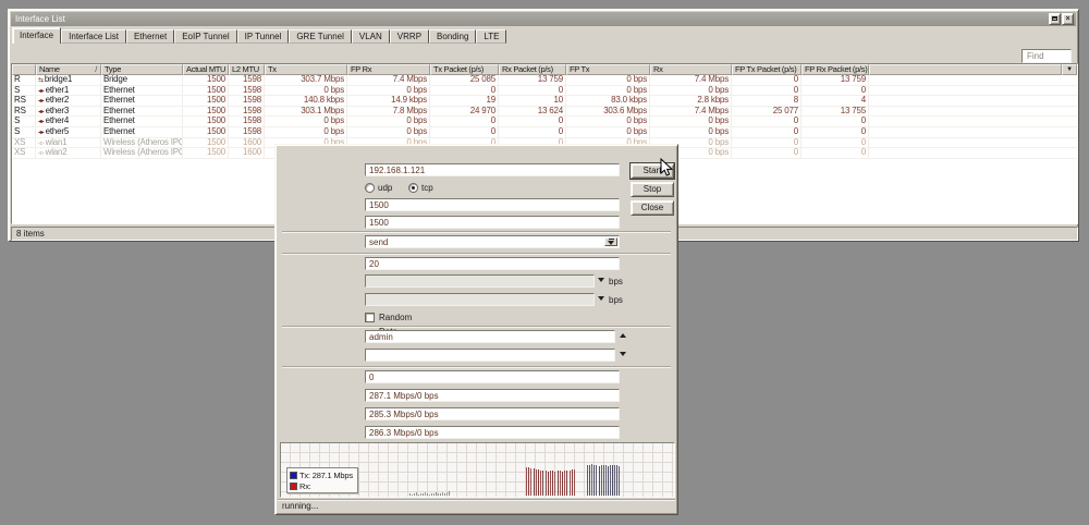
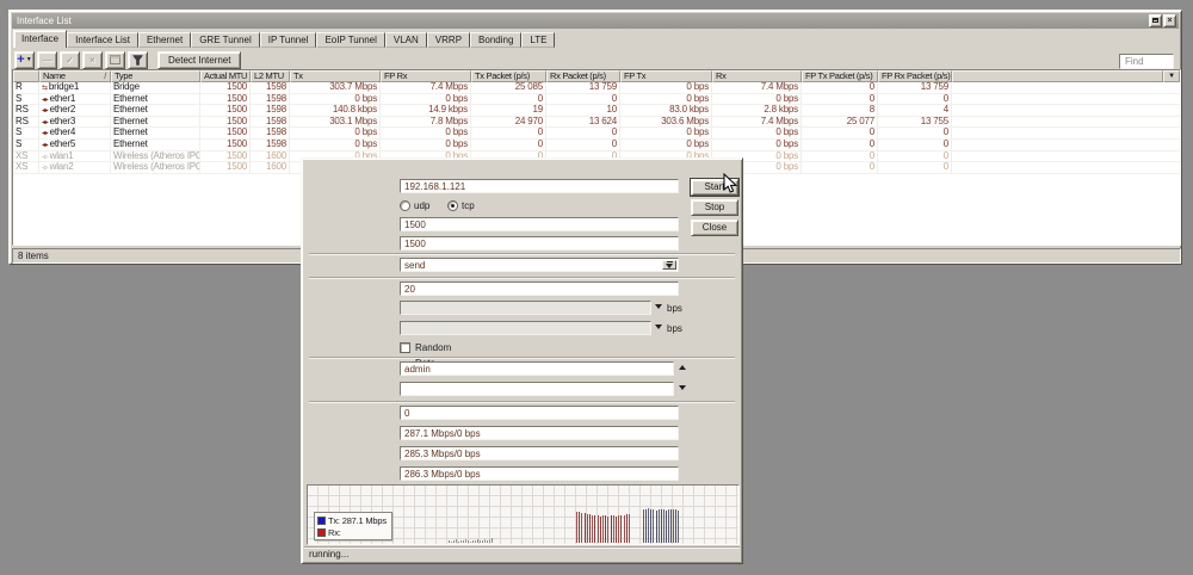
  Interface List
  Interface
  Interface List
  Ethernet
- EoIP Tunnel
+ GRE Tunnel
  IP Tunnel
- GRE Tunnel
+ EoIP Tunnel
  VLAN
  VRRP
  Bonding
  LTE
+ +
+ —
+ ✓
+ ×
+ Detect Internet
  Find
  Name
  /
  Type
  Actual MTU
  L2 MTU
  Tx
  FP Rx
  Tx Packet (p/s)
  Rx Packet (p/s)
  FP Tx
  Rx
  FP Tx Packet (p/s)
  FP Rx Packet (p/s)
  R
  bridge1
  Bridge
  1500
  1598
  303.7 Mbps
  7.4 Mbps
  25 085
  13 759
  0 bps
  7.4 Mbps
  0
  13 759
  S
  ether1
  Ethernet
  1500
  1598
  0 bps
  0 bps
  0
  0
  0 bps
  0 bps
  0
  0
  RS
  ether2
  Ethernet
  1500
  1598
  140.8 kbps
  14.9 kbps
  19
  10
  83.0 kbps
  2.8 kbps
  8
  4
  RS
  ether3
  Ethernet
  1500
  1598
  303.1 Mbps
  7.8 Mbps
  24 970
  13 624
  303.6 Mbps
  7.4 Mbps
  25 077
  13 755
  S
  ether4
  Ethernet
  1500
  1598
  0 bps
  0 bps
  0
  0
  0 bps
  0 bps
  0
  0
  S
  ether5
  Ethernet
  1500
  1598
  0 bps
  0 bps
  0
  0
  0 bps
  0 bps
  0
  0
  XS
  wlan1
  Wireless (Atheros IPQ
  1500
  1600
  0 bps
  0 bps
  0
  0
  0 bps
  0 bps
  0
  0
  XS
  wlan2
  Wireless (Atheros IPQ
  1500
  1600
  0 bps
  0
  0
  8 items
  192.168.1.121
  udp
  tcp
  1500
  1500
  send
  20
  bps
  bps
  admin
  0
  287.1 Mbps/0 bps
  285.3 Mbps/0 bps
  286.3 Mbps/0 bps
  Start
  Stop
  Close
  Tx: 287.1 Mbps
  Rx:
  running...
